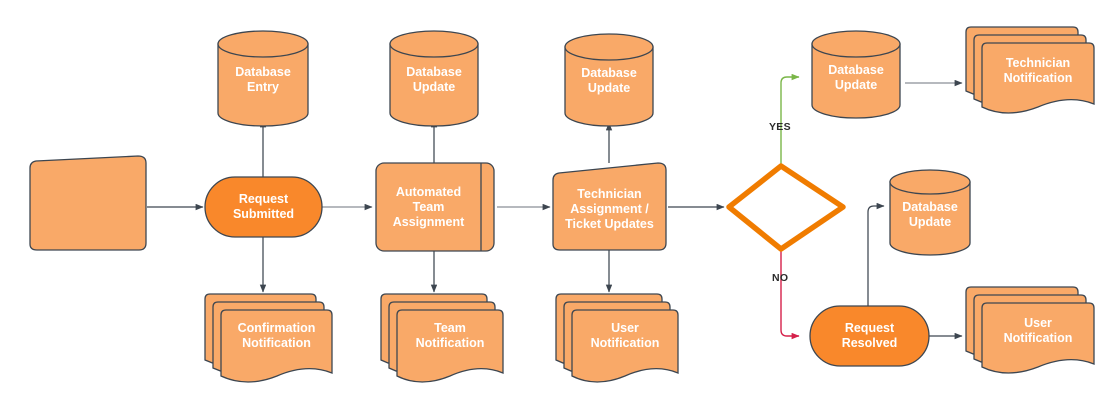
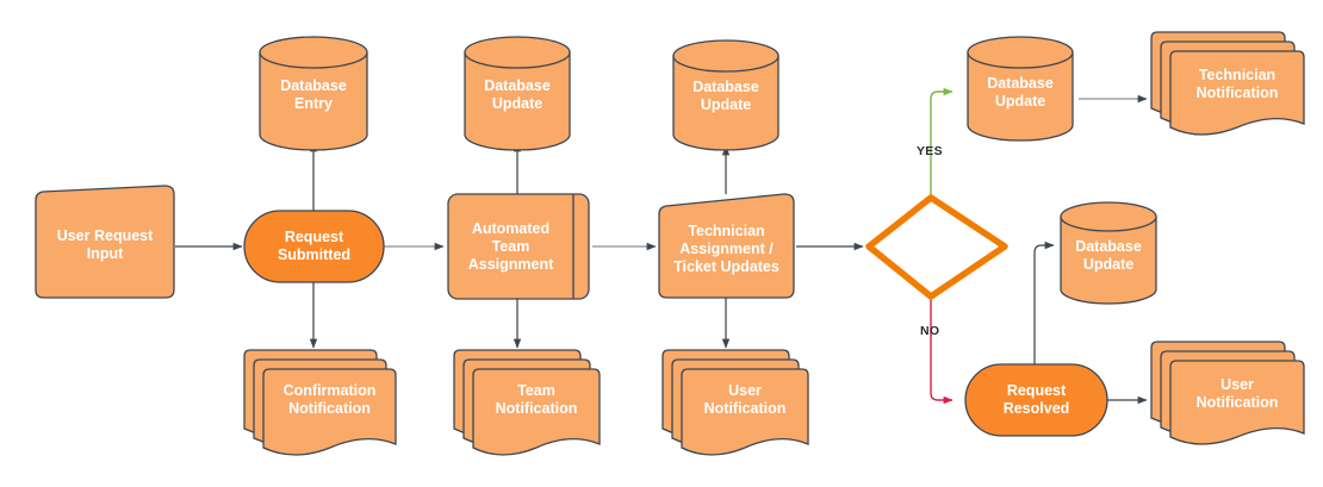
+ User Request
+ Input
  Request
  Submitted
  Database
  Entry
  Confirmation
  Notification
  Automated
  Team
  Assignment
  Database
  Update
  Team
  Notification
  Technician
  Assignment /
  Ticket Updates
  Database
  Update
  User
  Notification
  Database
  Update
  Technician
  Notification
  Database
  Update
  Request
  Resolved
  User
  Notification
  YES
  NO
